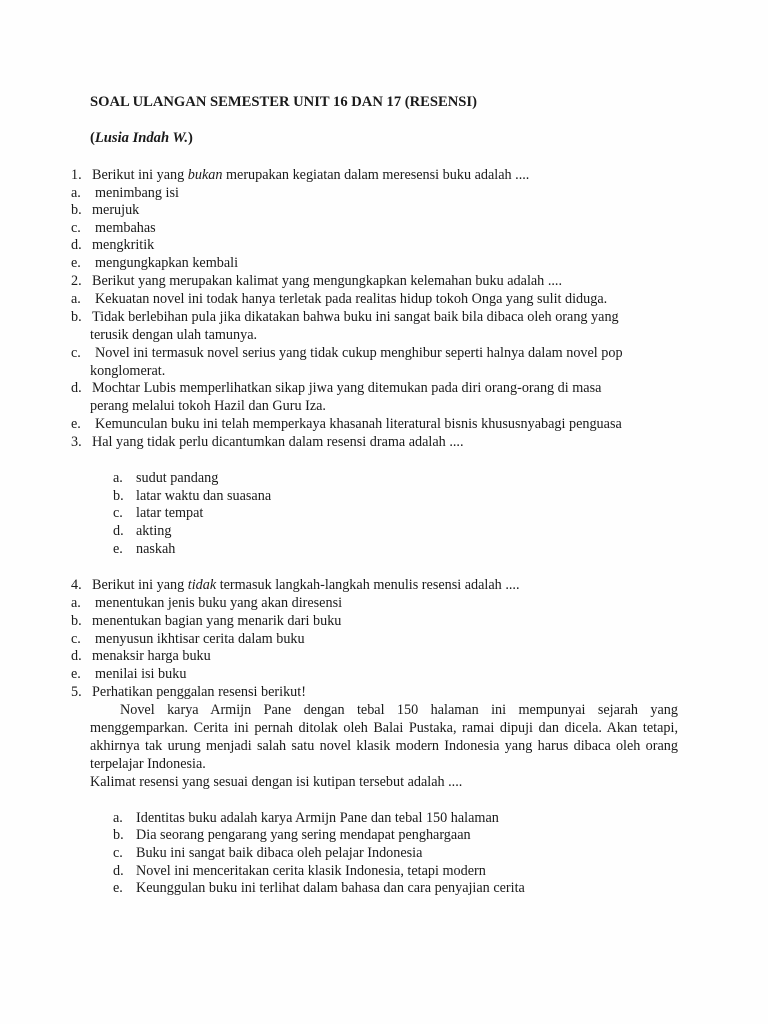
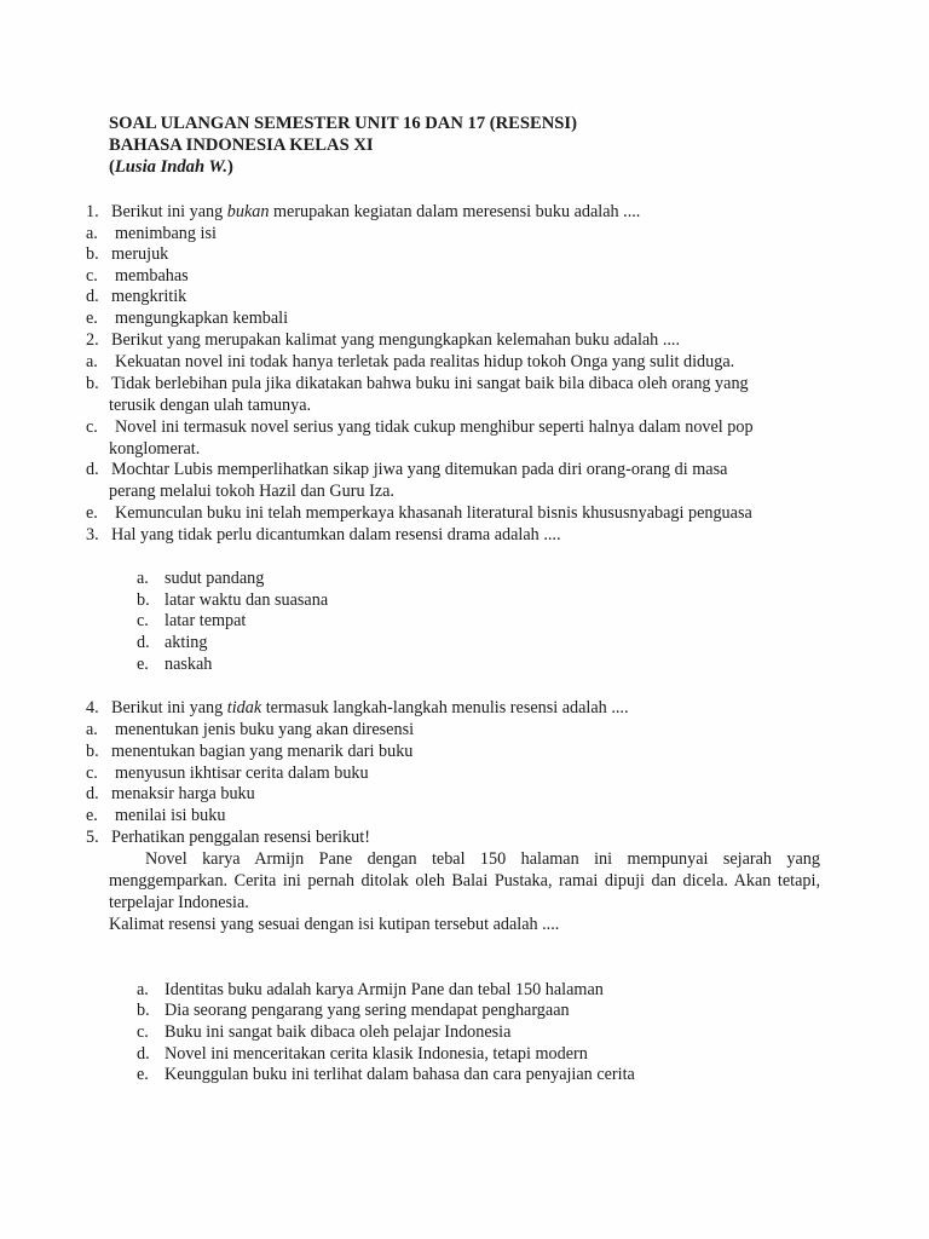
  SOAL ULANGAN SEMESTER UNIT 16 DAN 17 (RESENSI)
+ BAHASA INDONESIA KELAS XI
  (Lusia Indah W.)
  1.
  Berikut ini yang bukan merupakan kegiatan dalam meresensi buku adalah ....
  a.
  menimbang isi
  b.
  merujuk
  c.
  membahas
  d.
  mengkritik
  e.
  mengungkapkan kembali
  2.
  Berikut yang merupakan kalimat yang mengungkapkan kelemahan buku adalah ....
  a.
  Kekuatan novel ini todak hanya terletak pada realitas hidup tokoh Onga yang sulit diduga.
  b.
  Tidak berlebihan pula jika dikatakan bahwa buku ini sangat baik bila dibaca oleh orang yang
  terusik dengan ulah tamunya.
  c.
  Novel ini termasuk novel serius yang tidak cukup menghibur seperti halnya dalam novel pop
  konglomerat.
  d.
  Mochtar Lubis memperlihatkan sikap jiwa yang ditemukan pada diri orang-orang di masa
  perang melalui tokoh Hazil dan Guru Iza.
  e.
  Kemunculan buku ini telah memperkaya khasanah literatural bisnis khususnyabagi penguasa
  3.
  Hal yang tidak perlu dicantumkan dalam resensi drama adalah ....
  a.
  sudut pandang
  b.
  latar waktu dan suasana
  c.
  latar tempat
  d.
  akting
  e.
  naskah
  4.
  Berikut ini yang tidak termasuk langkah-langkah menulis resensi adalah ....
  a.
  menentukan jenis buku yang akan diresensi
  b.
  menentukan bagian yang menarik dari buku
  c.
  menyusun ikhtisar cerita dalam buku
  d.
  menaksir harga buku
  e.
  menilai isi buku
  5.
  Perhatikan penggalan resensi berikut!
  Novel karya Armijn Pane dengan tebal 150 halaman ini mempunyai sejarah yang
  menggemparkan. Cerita ini pernah ditolak oleh Balai Pustaka, ramai dipuji dan dicela. Akan tetapi,
- akhirnya tak urung menjadi salah satu novel klasik modern Indonesia yang harus dibaca oleh orang
  terpelajar Indonesia.
  Kalimat resensi yang sesuai dengan isi kutipan tersebut adalah ....
  a.
  Identitas buku adalah karya Armijn Pane dan tebal 150 halaman
  b.
  Dia seorang pengarang yang sering mendapat penghargaan
  c.
  Buku ini sangat baik dibaca oleh pelajar Indonesia
  d.
  Novel ini menceritakan cerita klasik Indonesia, tetapi modern
  e.
  Keunggulan buku ini terlihat dalam bahasa dan cara penyajian cerita
